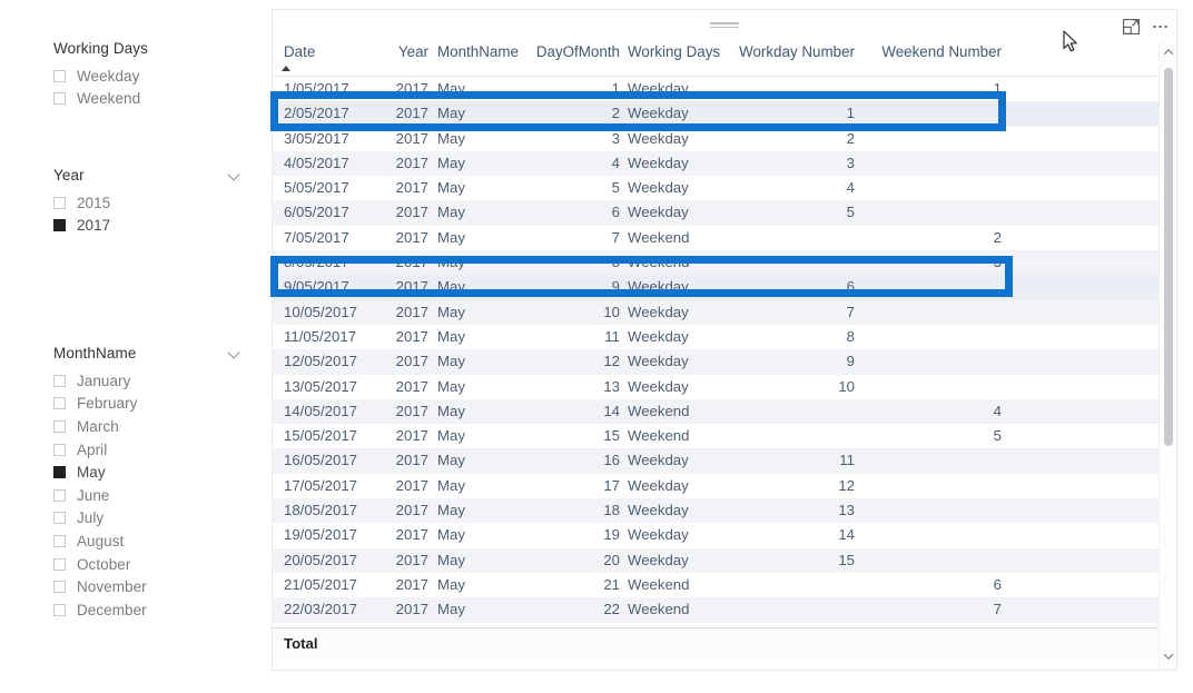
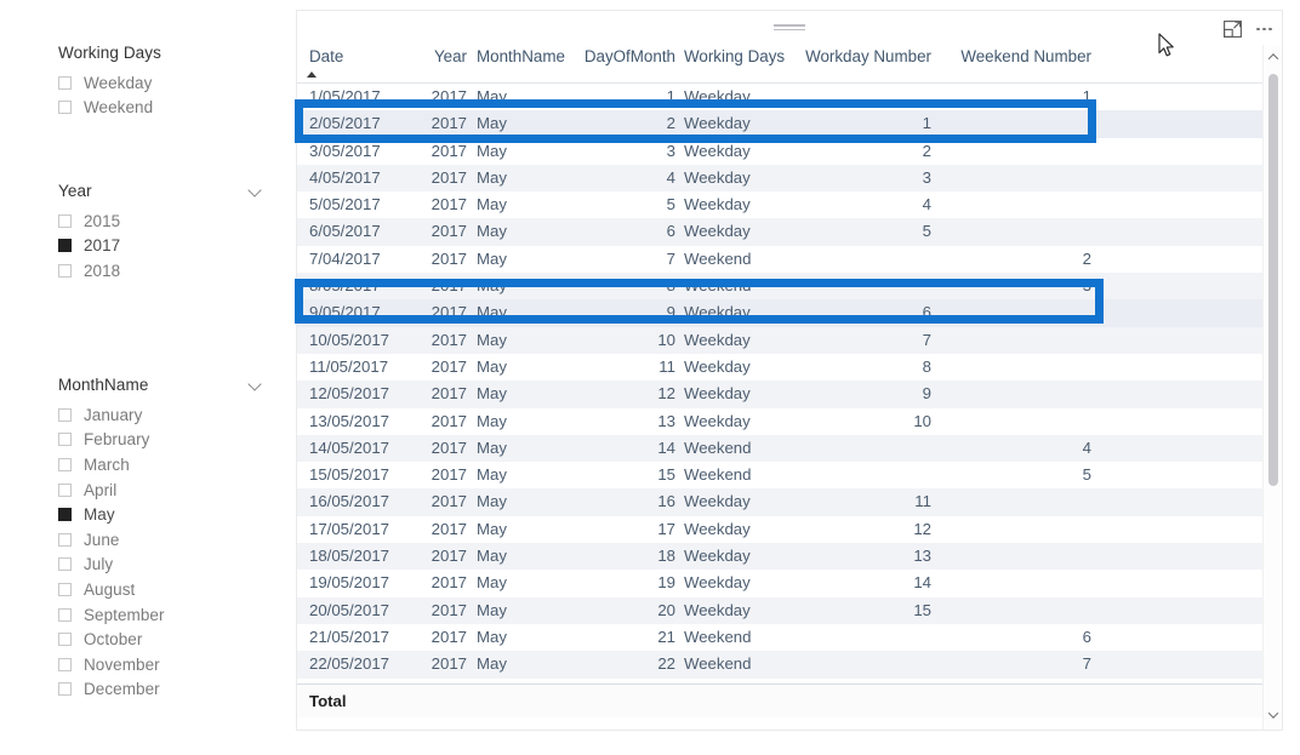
  Working Days
  Weekday
  Weekend
  Year
  2015
  2017
+ 2018
  MonthName
  January
  February
  March
  April
  May
  June
  July
  August
+ September
  October
  November
  December
  Date
  Year
  MonthName
  DayOfMonth
  Working Days
  Workday Number
  Weekend Number
  1/05/2017
  2017
  May
  1
  Weekday
  1
  2/05/2017
  2017
  May
  2
  Weekday
  1
  3/05/2017
  2017
  May
  3
  Weekday
  2
  4/05/2017
  2017
  May
  4
  Weekday
  3
  5/05/2017
  2017
  May
  5
  Weekday
  4
  6/05/2017
  2017
  May
  6
  Weekday
  5
- 7/05/2017
+ 7/04/2017
  2017
  May
  7
  Weekend
  2
  8/05/2017
  2017
  May
  8
  Weekend
  3
  9/05/2017
  2017
  May
  9
  Weekday
  6
  10/05/2017
  2017
  May
  10
  Weekday
  7
  11/05/2017
  2017
  May
  11
  Weekday
  8
  12/05/2017
  2017
  May
  12
  Weekday
  9
  13/05/2017
  2017
  May
  13
  Weekday
  10
  14/05/2017
  2017
  May
  14
  Weekend
  4
  15/05/2017
  2017
  May
  15
  Weekend
  5
  16/05/2017
  2017
  May
  16
  Weekday
  11
  17/05/2017
  2017
  May
  17
  Weekday
  12
  18/05/2017
  2017
  May
  18
  Weekday
  13
  19/05/2017
  2017
  May
  19
  Weekday
  14
  20/05/2017
  2017
  May
  20
  Weekday
  15
  21/05/2017
  2017
  May
  21
  Weekend
  6
- 22/03/2017
+ 22/05/2017
  2017
  May
  22
  Weekend
  7
  Total
